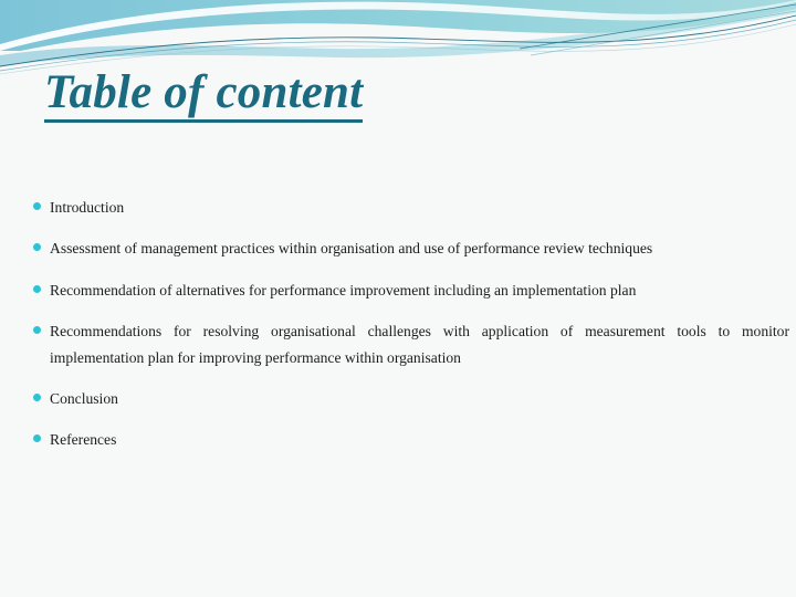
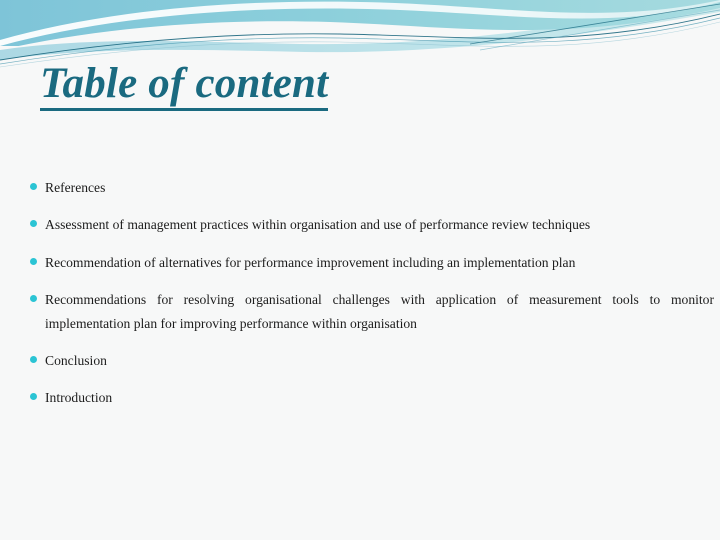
  Table of content
- Introduction
+ References
  Assessment of management practices within organisation and use of performance review techniques
  Recommendation of alternatives for performance improvement including an implementation plan
  Recommendations for resolving organisational challenges with application of measurement tools to monitor implementation plan for improving performance within organisation
  Conclusion
- References
+ Introduction
